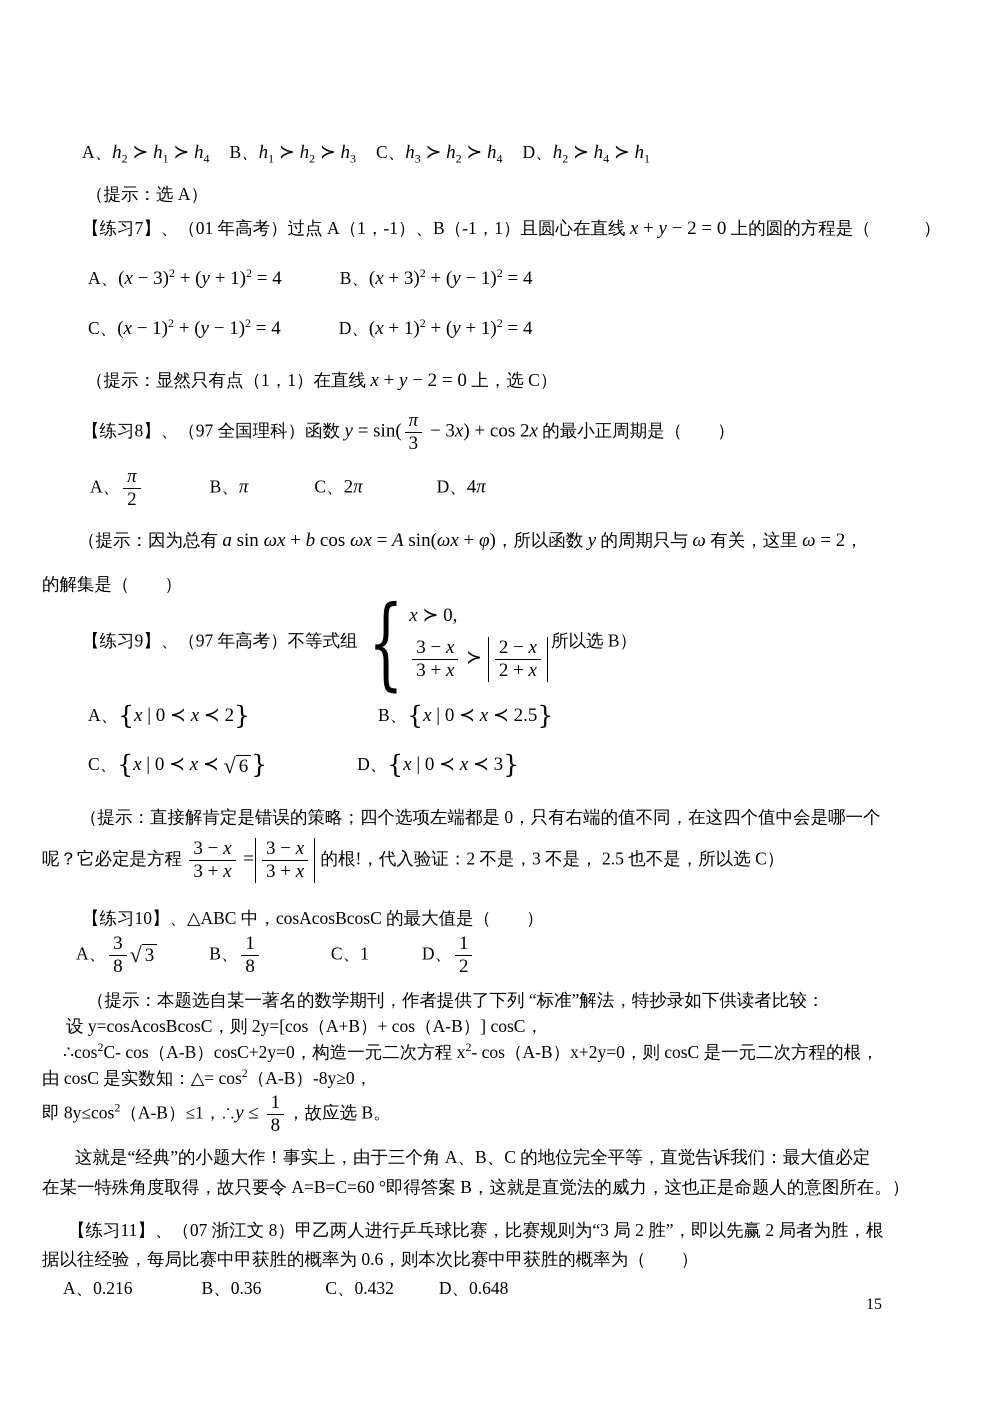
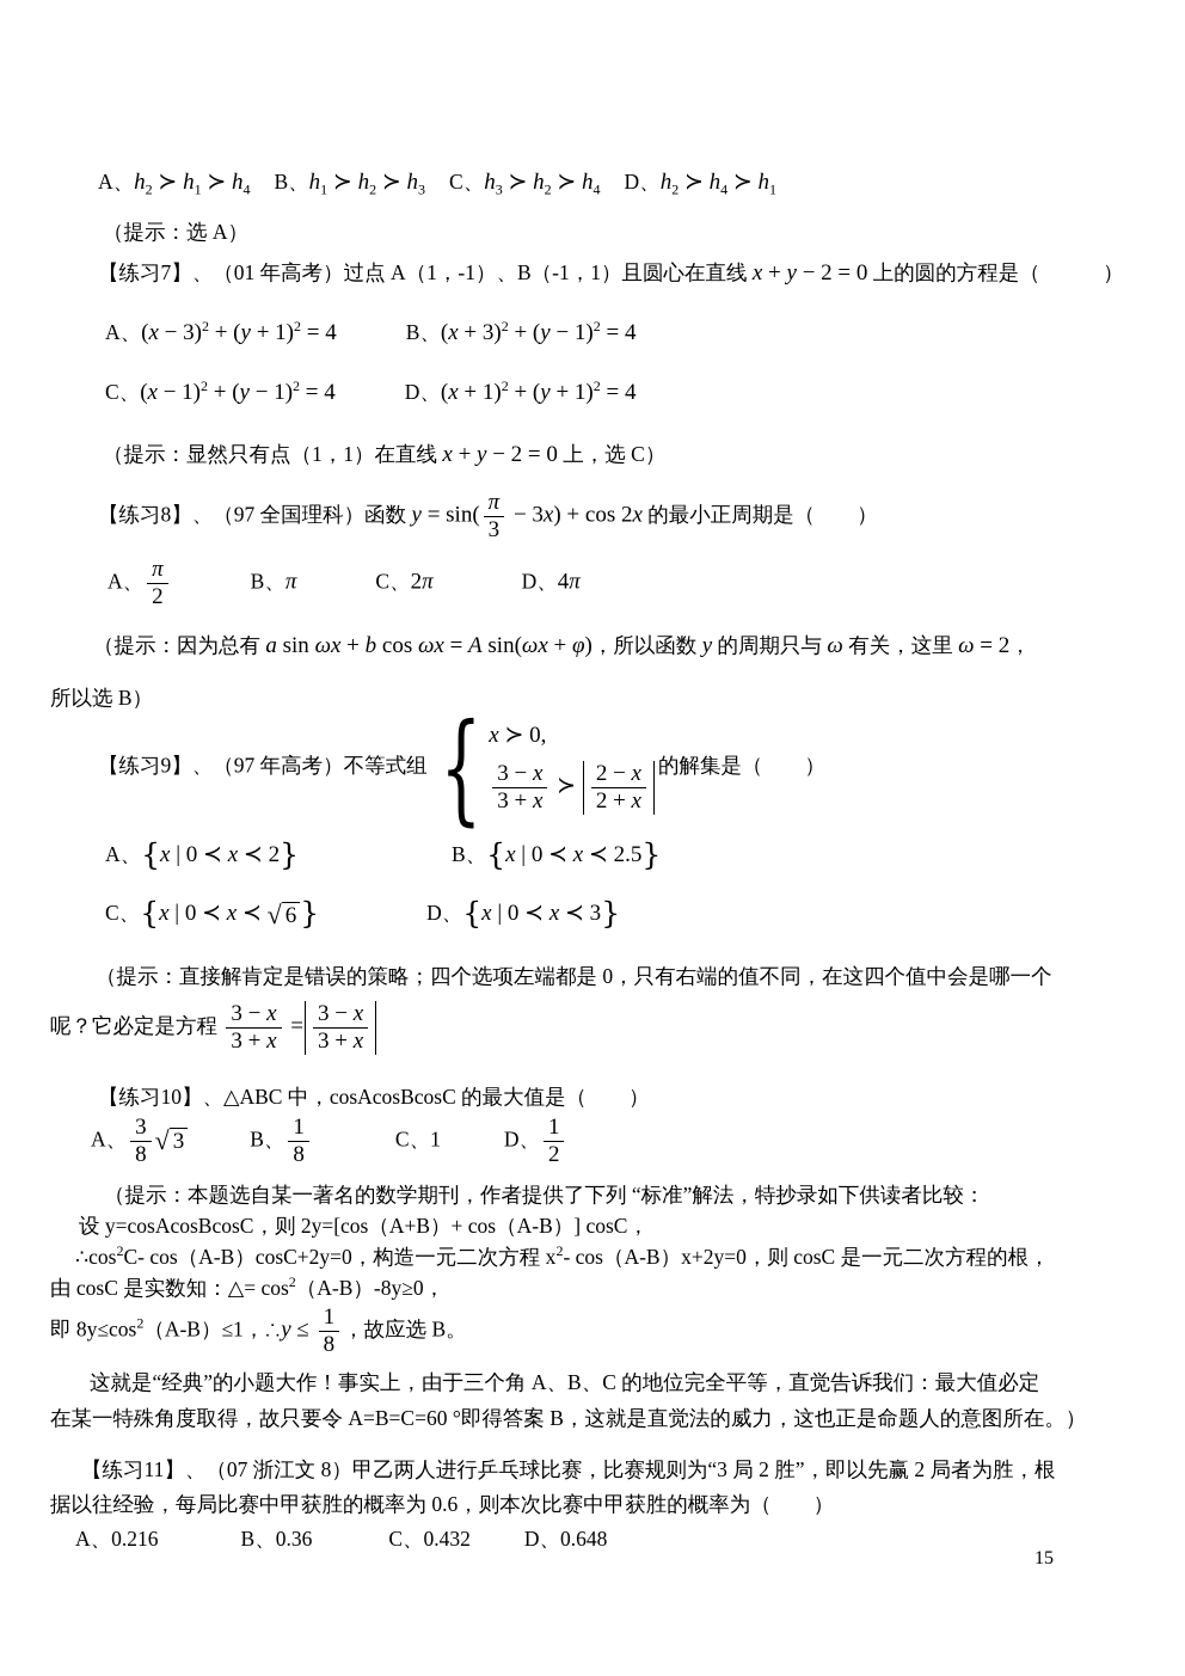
  A、h2 ≻ h1 ≻ h4 B、h1 ≻ h2 ≻ h3 C、h3 ≻ h2 ≻ h4 D、h2 ≻ h4 ≻ h1
  （提示：选 A）
  【练习7】、（01 年高考）过点 A（1，-1）、B（-1，1）且圆心在直线 x + y − 2 = 0 上的圆的方程是（ ）
  A、(x − 3)2 + (y + 1)2 = 4 B、(x + 3)2 + (y − 1)2 = 4
  C、(x − 1)2 + (y − 1)2 = 4 D、(x + 1)2 + (y + 1)2 = 4
  （提示：显然只有点（1，1）在直线 x + y − 2 = 0 上，选 C）
  【练习8】、（97 全国理科）函数 y = sin(
  π
  3
  − 3x) + cos 2x 的最小正周期是（ ）
  A、
  π
  2
  B、π C、2π D、4π
  （提示：因为总有 a sin ωx + b cos ωx = A sin(ωx + φ)，所以函数 y 的周期只与 ω 有关，这里 ω = 2，
- 的解集是（ ）
+ 所以选 B）
  【练习9】、（97 年高考）不等式组
  {
  x ≻ 0,
  3 − x
  3 + x
  ≻
  2 − x
  2 + x
- 所以选 B）
+ 的解集是（ ）
  A、{x | 0 ≺ x ≺ 2} B、{x | 0 ≺ x ≺ 2.5}
  C、{x | 0 ≺ x ≺
  √
  6
  } D、{x | 0 ≺ x ≺ 3}
  （提示：直接解肯定是错误的策略；四个选项左端都是 0，只有右端的值不同，在这四个值中会是哪一个
  呢？它必定是方程
  3 − x
  3 + x
  =
  3 − x
  3 + x
- 的根!，代入验证：2 不是，3 不是， 2.5 也不是，所以选 C）
  【练习10】、△ABC 中，cosAcosBcosC 的最大值是（ ）
  A、
  3
  8
  √
  3
  B、
  1
  8
  C、1 D、
  1
  2
  （提示：本题选自某一著名的数学期刊，作者提供了下列 “标准”解法，特抄录如下供读者比较：
  设 y=cosAcosBcosC，则 2y=[cos（A+B）+ cos（A-B）] cosC，
  ∴cos2C- cos（A-B）cosC+2y=0，构造一元二次方程 x2- cos（A-B）x+2y=0，则 cosC 是一元二次方程的根，
  由 cosC 是实数知：△= cos2（A-B）-8y≥0，
  即 8y≤cos2（A-B）≤1，∴y ≤
  1
  8
  ，故应选 B。
  这就是“经典”的小题大作！事实上，由于三个角 A、B、C 的地位完全平等，直觉告诉我们：最大值必定
  在某一特殊角度取得，故只要令 A=B=C=60 °即得答案 B，这就是直觉法的威力，这也正是命题人的意图所在。）
  【练习11】、（07 浙江文 8）甲乙两人进行乒乓球比赛，比赛规则为“3 局 2 胜”，即以先赢 2 局者为胜，根
  据以往经验，每局比赛中甲获胜的概率为 0.6，则本次比赛中甲获胜的概率为（ ）
  A、0.216 B、0.36 C、0.432 D、0.648
  15
